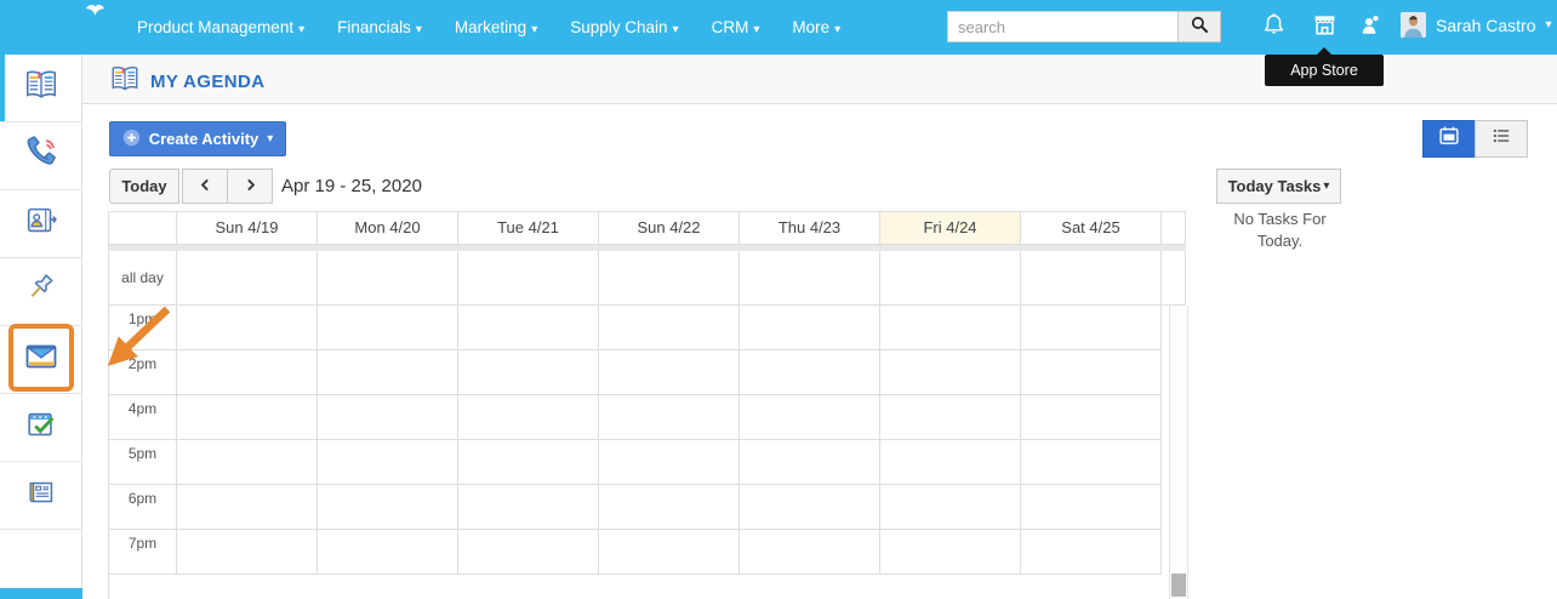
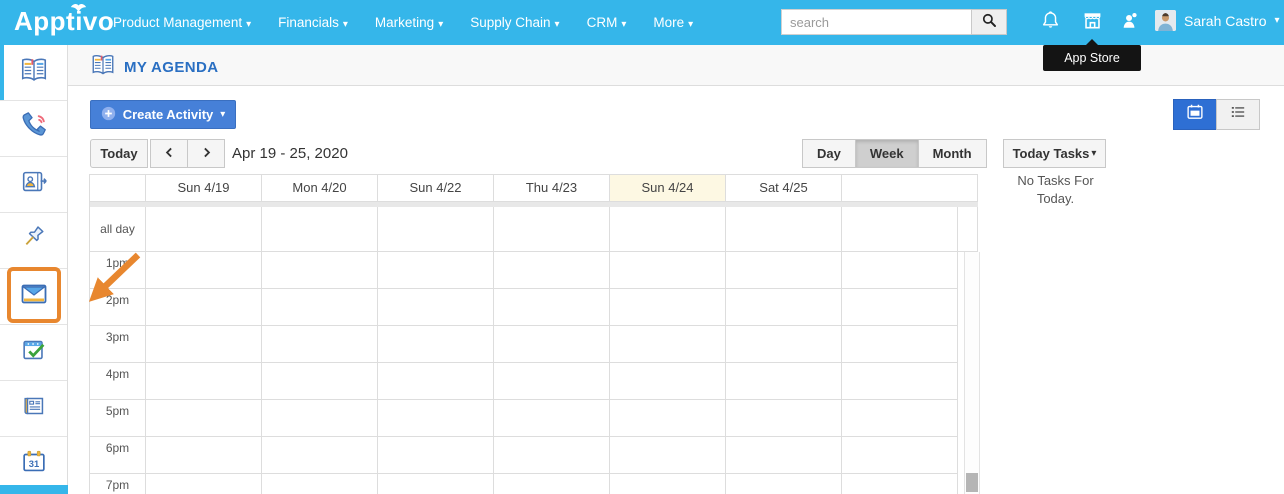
+ Apptivo
  Product Management ▾
  Financials ▾
  Marketing ▾
  Supply Chain ▾
  CRM ▾
  More ▾
  search
  Sarah Castro
  ▾
  App Store
  MY AGENDA
+ 31
  Create Activity
  ▾
  Today
  Apr 19 - 25, 2020
+ Day
+ Week
+ Month
  Today Tasks
  ▾
  No Tasks For
  Today.
  Sun 4/19
  Mon 4/20
- Tue 4/21
  Sun 4/22
  Thu 4/23
- Fri 4/24
+ Sun 4/24
  Sat 4/25
  all day
  1pm
  2pm
+ 3pm
  4pm
  5pm
  6pm
  7pm
